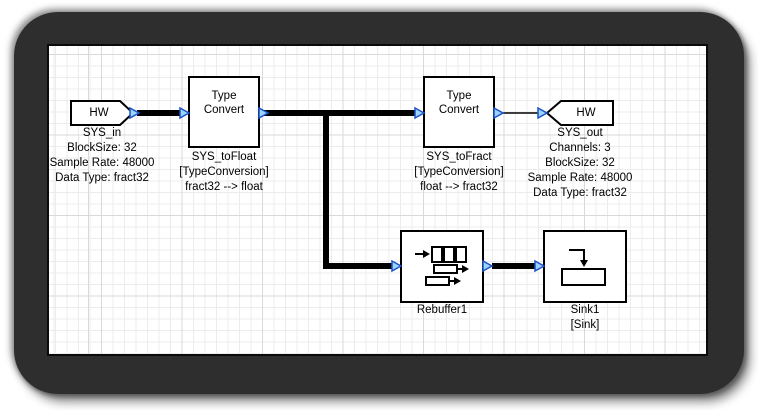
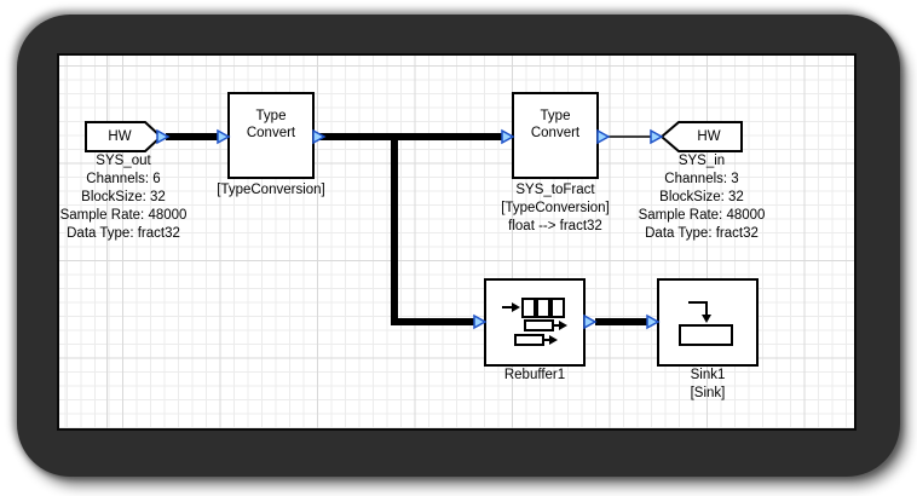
  HW
  Type Convert
  Type Convert
  HW
- SYS_in
+ SYS_out
+ Channels: 6
  BlockSize: 32
  Sample Rate: 48000
  Data Type: fract32
- SYS_toFloat
  [TypeConversion]
- fract32 --> float
  SYS_toFract
  [TypeConversion]
  float --> fract32
- SYS_out
+ SYS_in
  Channels: 3
  BlockSize: 32
  Sample Rate: 48000
  Data Type: fract32
  Rebuffer1
  Sink1
  [Sink]
